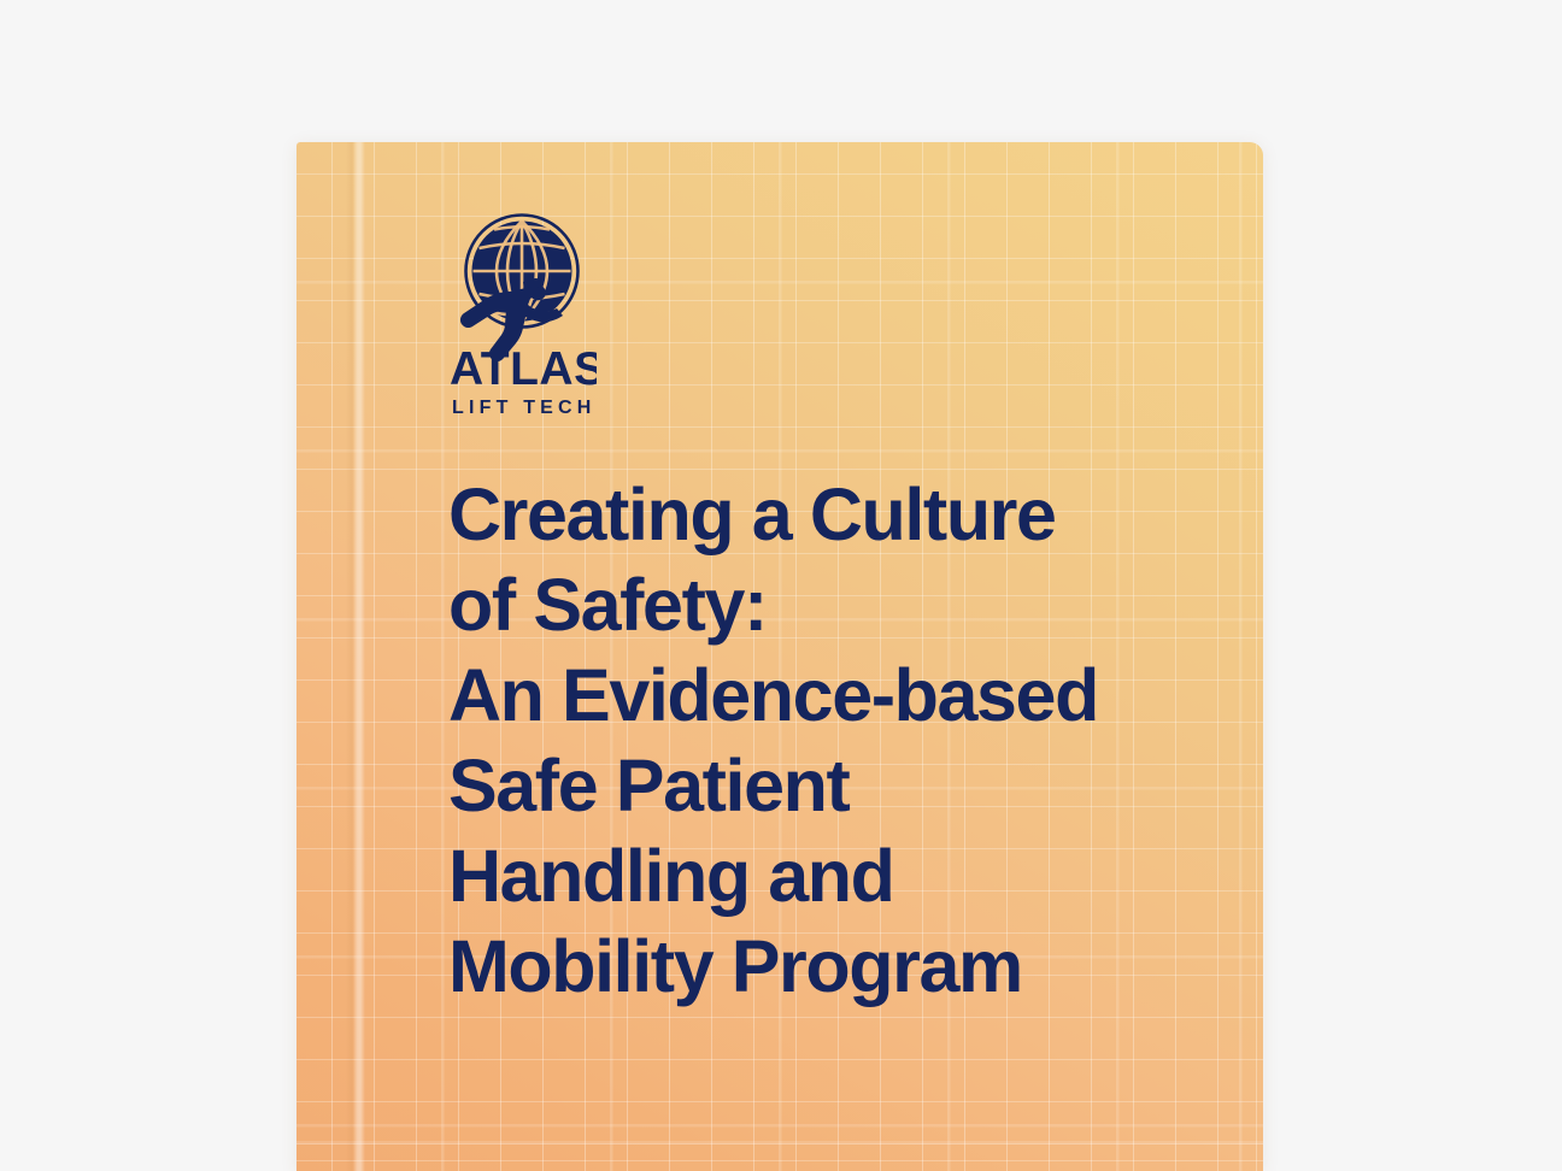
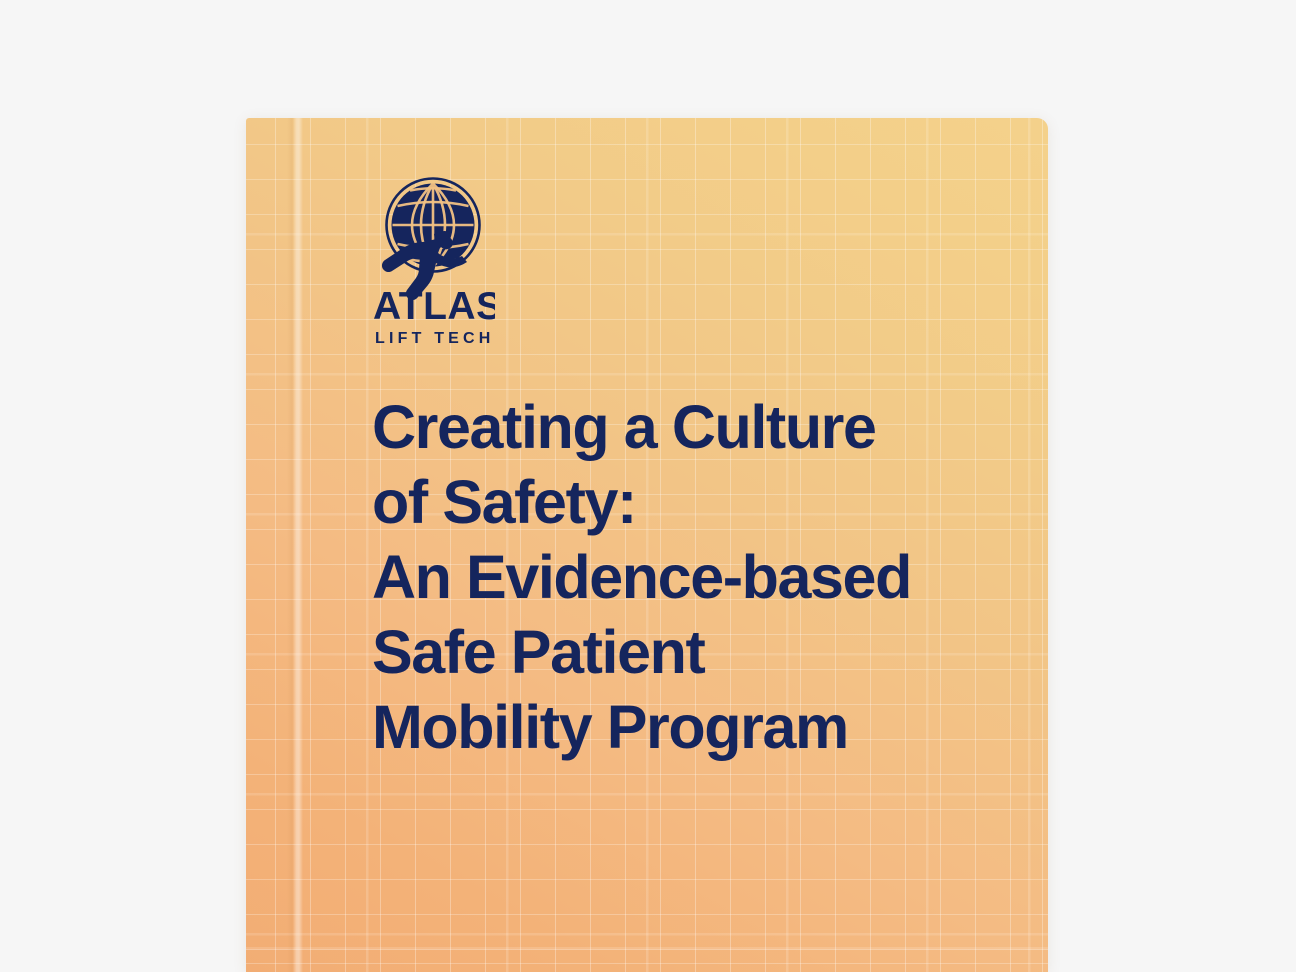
  ATLAS
  LIFT TECH
  Creating a Culture
  of Safety:
  An Evidence-based
  Safe Patient
- Handling and
  Mobility Program
